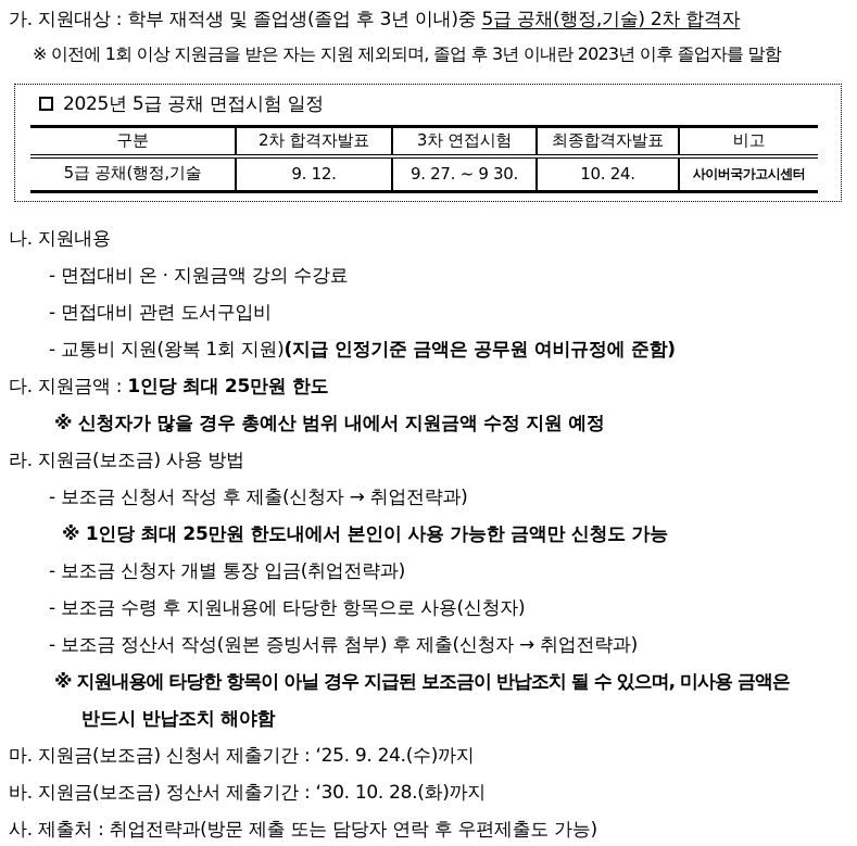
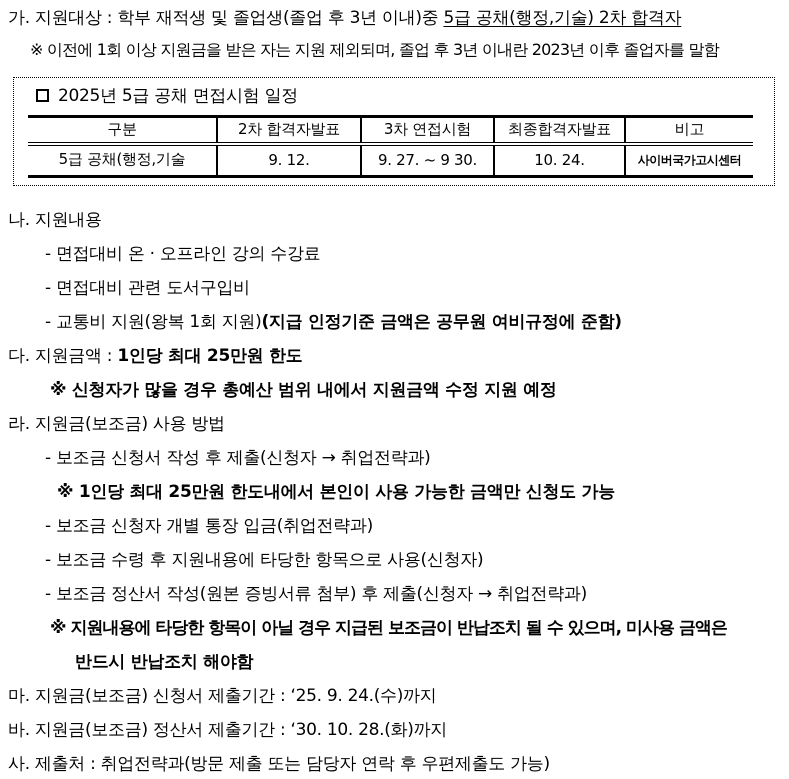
  가. 지원대상 : 학부 재적생 및 졸업생(졸업 후 3년 이내)중 5급 공채(행정,기술) 2차 합격자
  ※ 이전에 1회 이상 지원금을 받은 자는 지원 제외되며, 졸업 후 3년 이내란 2023년 이후 졸업자를 말함
  2025년 5급 공채 면접시험 일정
  구분	2차 합격자발표	3차 연접시험	최종합격자발표	비고
  5급 공채(행정,기술	9. 12.	9. 27. ~ 9 30.	10. 24.	사이버국가고시센터
  나. 지원내용
- - 면접대비 온 · 지원금액 강의 수강료
+ - 면접대비 온 · 오프라인 강의 수강료
  - 면접대비 관련 도서구입비
  - 교통비 지원(왕복 1회 지원)(지급 인정기준 금액은 공무원 여비규정에 준함)
  다. 지원금액 : 1인당 최대 25만원 한도
  ※ 신청자가 많을 경우 총예산 범위 내에서 지원금액 수정 지원 예정
  라. 지원금(보조금) 사용 방법
  - 보조금 신청서 작성 후 제출(신청자 → 취업전략과)
  ※ 1인당 최대 25만원 한도내에서 본인이 사용 가능한 금액만 신청도 가능
  - 보조금 신청자 개별 통장 입금(취업전략과)
  - 보조금 수령 후 지원내용에 타당한 항목으로 사용(신청자)
  - 보조금 정산서 작성(원본 증빙서류 첨부) 후 제출(신청자 → 취업전략과)
  ※ 지원내용에 타당한 항목이 아닐 경우 지급된 보조금이 반납조치 될 수 있으며, 미사용 금액은
  반드시 반납조치 해야함
  마. 지원금(보조금) 신청서 제출기간 : ‘25. 9. 24.(수)까지
  바. 지원금(보조금) 정산서 제출기간 : ‘30. 10. 28.(화)까지
  사. 제출처 : 취업전략과(방문 제출 또는 담당자 연락 후 우편제출도 가능)
